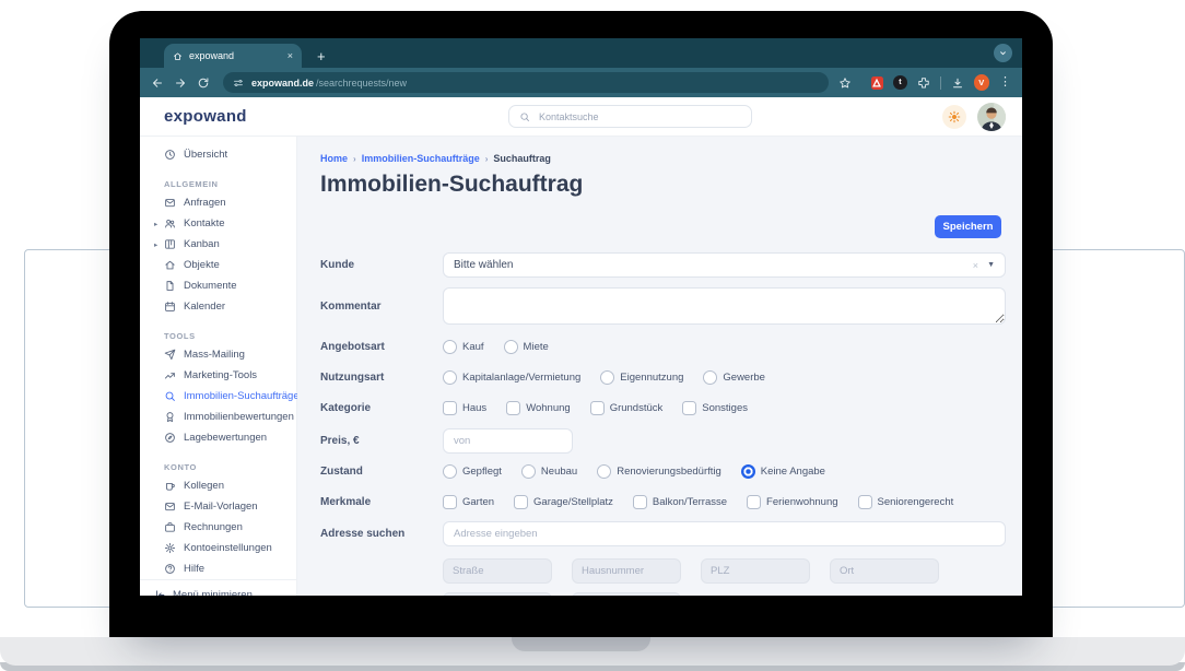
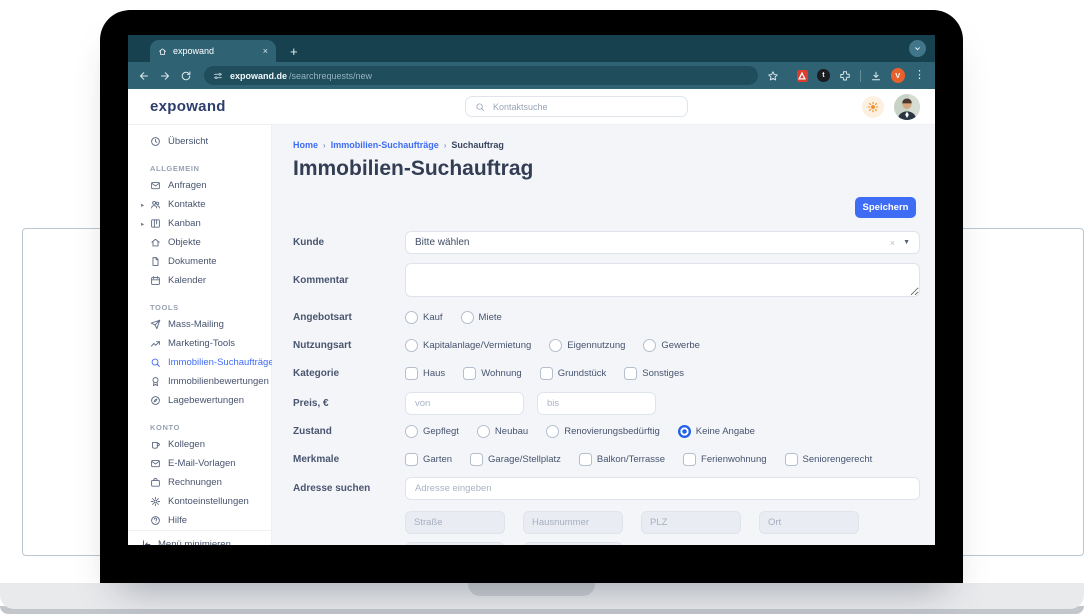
  expowand
  ×
  +
  expowand.de
  /searchrequests/new
  V
  ⋮
  expowand
  Kontaktsuche
  Übersicht
  ALLGEMEIN
  Anfragen
  Kontakte
  Kanban
  Objekte
  Dokumente
  Kalender
  TOOLS
  Mass-Mailing
  Marketing-Tools
  Immobilien-Suchaufträge
  Immobilienbewertungen
  Lagebewertungen
  KONTO
  Kollegen
  E-Mail-Vorlagen
  Rechnungen
  Kontoeinstellungen
  Hilfe
  Menü minimieren
  Home
  ›
  Immobilien-Suchaufträge
  ›
  Suchauftrag
  Immobilien-Suchauftrag
  Speichern
  Kunde
  Bitte wählen
  ×
  Kommentar
  Angebotsart
  Kauf
  Miete
  Nutzungsart
  Kapitalanlage/Vermietung
  Eigennutzung
  Gewerbe
  Kategorie
  Haus
  Wohnung
  Grundstück
  Sonstiges
  Preis, €
  von
+ bis
  Zustand
  Gepflegt
  Neubau
  Renovierungsbedürftig
  Keine Angabe
  Merkmale
  Garten
  Garage/Stellplatz
  Balkon/Terrasse
  Ferienwohnung
  Seniorengerecht
  Adresse suchen
  Adresse eingeben
  Straße
  Hausnummer
  PLZ
  Ort
